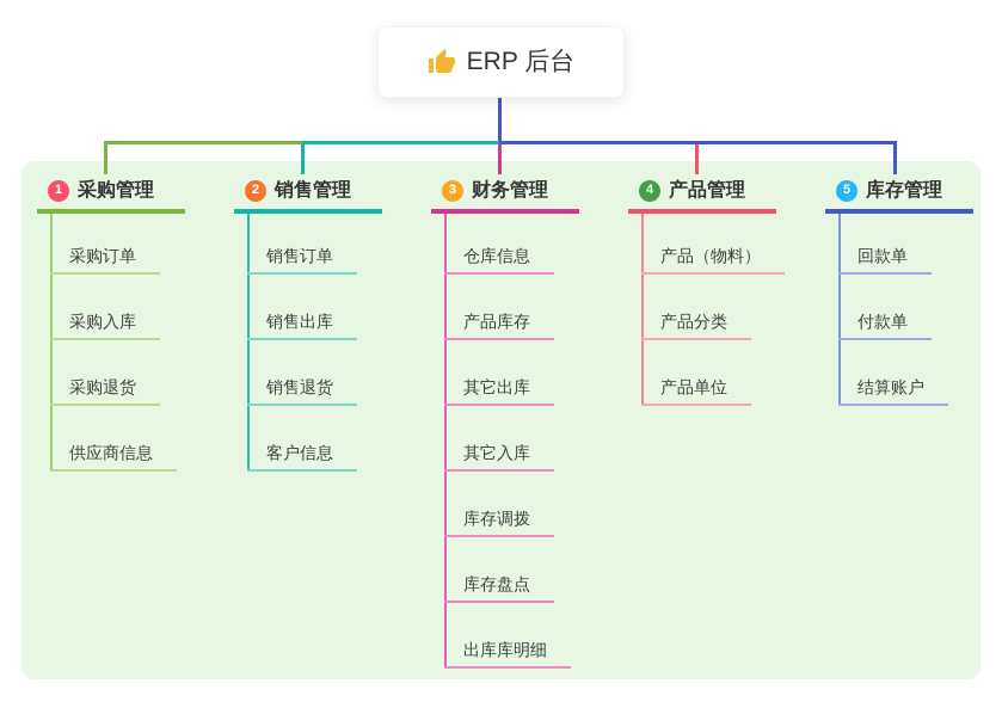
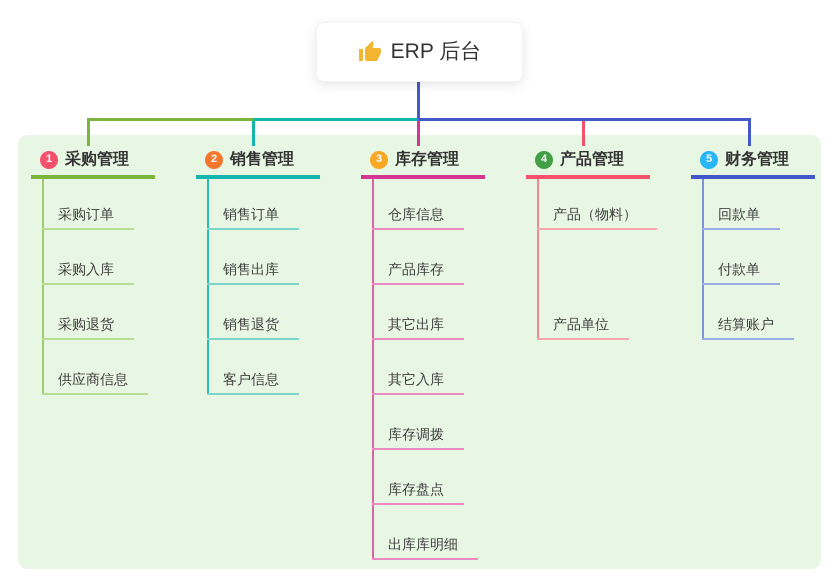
  ERP 后台
  1
  采购管理
  采购订单
  采购入库
  采购退货
  供应商信息
  2
  销售管理
  销售订单
  销售出库
  销售退货
  客户信息
  3
- 财务管理
+ 库存管理
  仓库信息
  产品库存
  其它出库
  其它入库
  库存调拨
  库存盘点
  出库库明细
  4
  产品管理
  产品（物料）
- 产品分类
  产品单位
  5
- 库存管理
+ 财务管理
  回款单
  付款单
  结算账户
